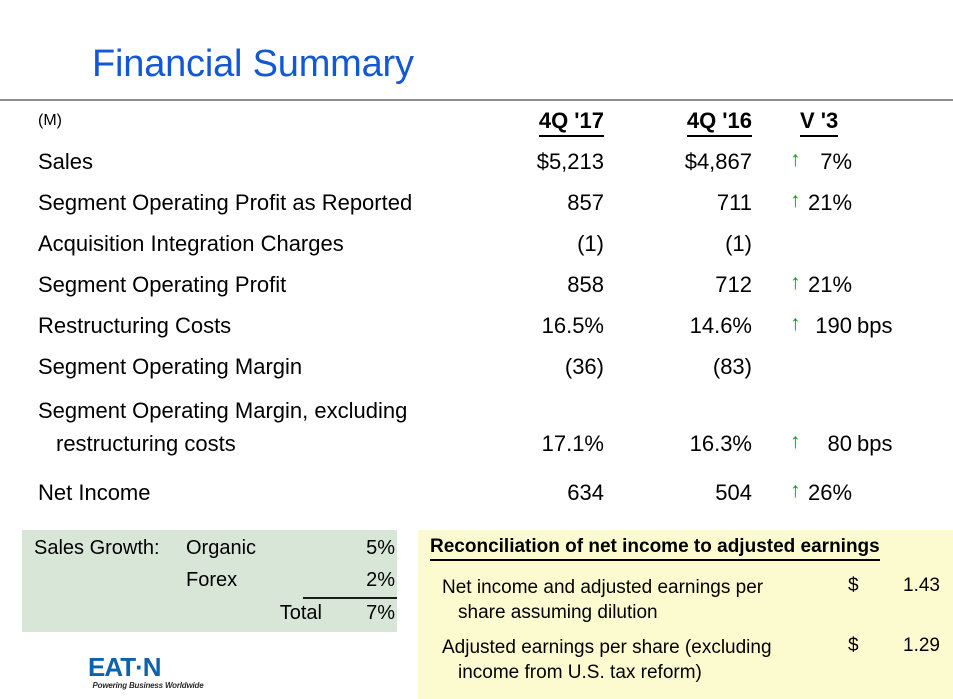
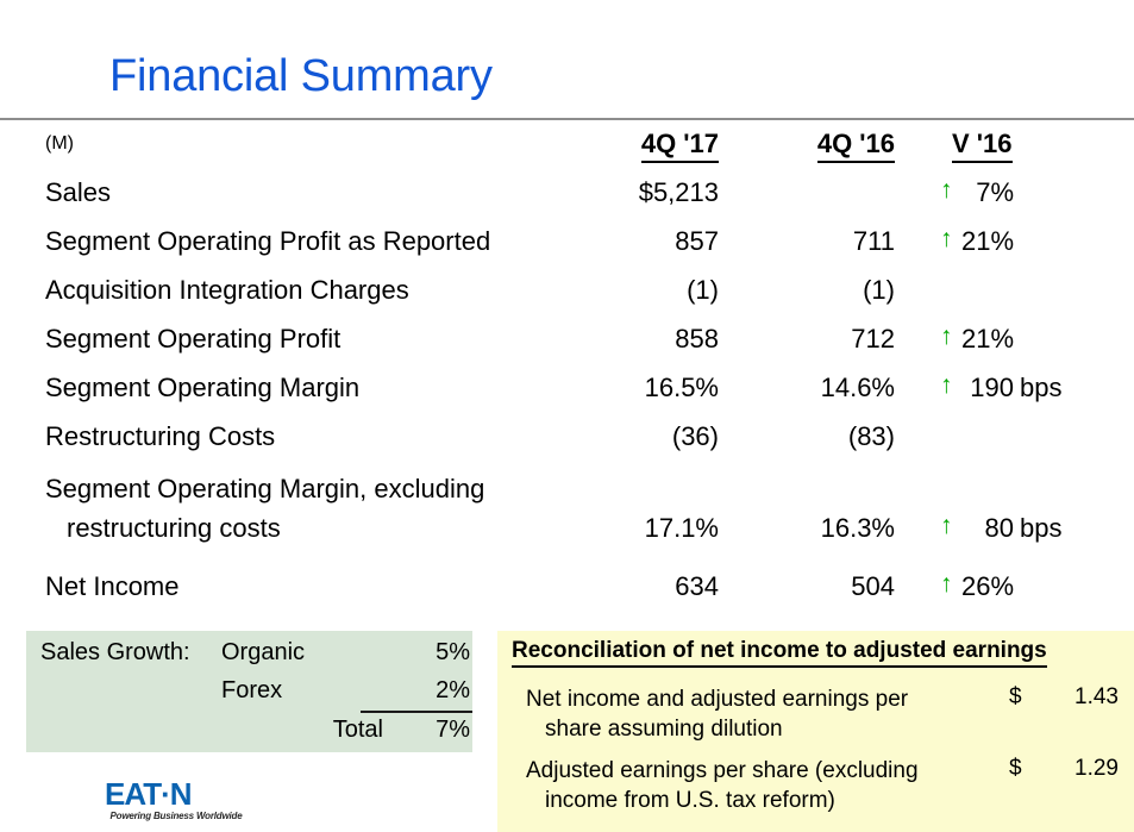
  Financial Summary
  (M)
  4Q '17
  4Q '16
- V '3
+ V '16
  Sales
  $5,213
- $4,867
  ↑ 7%
  Segment Operating Profit as Reported
  857
  711
  ↑ 21%
  Acquisition Integration Charges
  (1)
  (1)
  Segment Operating Profit
  858
  712
  ↑ 21%
- Restructuring Costs
+ Segment Operating Margin
  16.5%
  14.6%
  ↑ 190 bps
- Segment Operating Margin
+ Restructuring Costs
  (36)
  (83)
  Segment Operating Margin, excluding
  restructuring costs
  17.1%
  16.3%
  ↑ 80 bps
  Net Income
  634
  504
  ↑ 26%
  Sales Growth:
  Organic
  5%
  Forex
  2%
  Total
  7%
  Reconciliation of net income to adjusted earnings
  Net income and adjusted earnings per
  share assuming dilution
  $
  1.43
  Adjusted earnings per share (excluding
  income from U.S. tax reform)
  $
  1.29
  EAT·N
  Powering Business Worldwide
